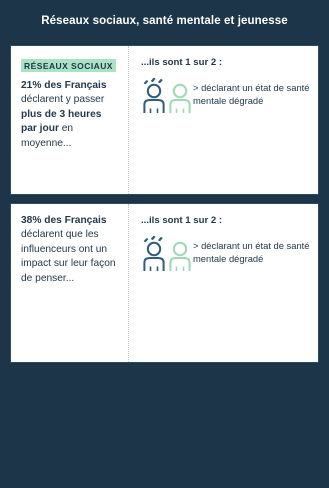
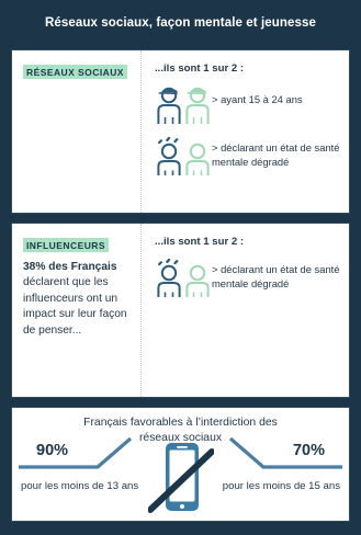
- Réseaux sociaux, santé mentale et jeunesse
+ Réseaux sociaux, façon mentale et jeunesse
  RÉSEAUX SOCIAUX
- 21% des Français déclarent y passer plus de 3 heures par jour en moyenne...
  ...ils sont 1 sur 2 :
+ > ayant 15 à 24 ans
  > déclarant un état de santé mentale dégradé
+ INFLUENCEURS
  38% des Français déclarent que les influenceurs ont un impact sur leur façon de penser...
  ...ils sont 1 sur 2 :
  > déclarant un état de santé mentale dégradé
+ Français favorables à l’interdiction des réseaux sociaux
+ 90%
+ 70%
+ pour les moins de 13 ans
+ pour les moins de 15 ans
